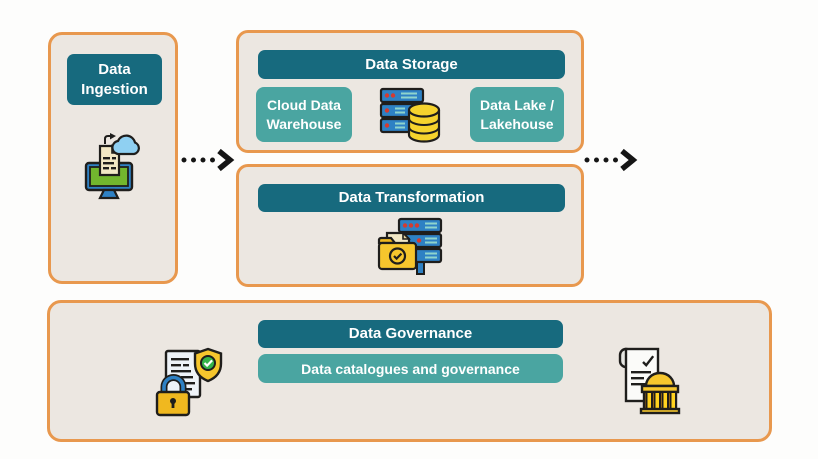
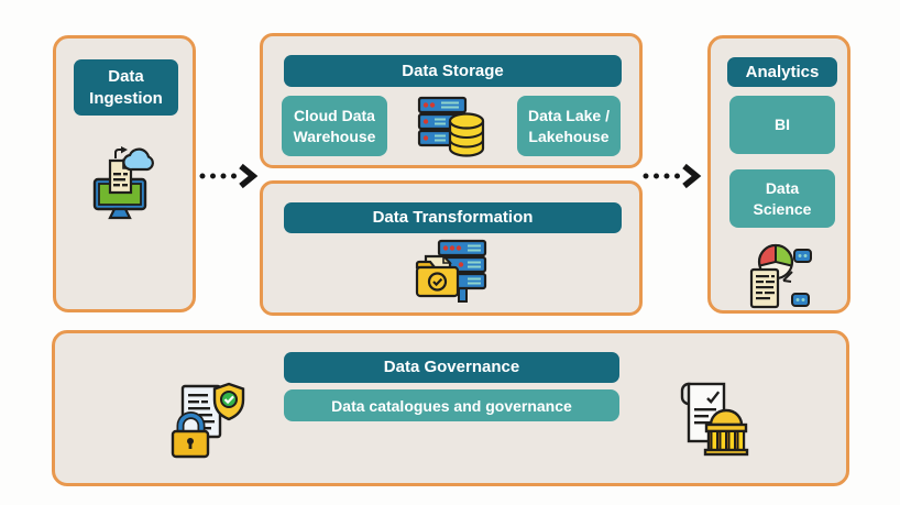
  Data Ingestion
  Data Storage
  Cloud Data Warehouse
  Data Lake / Lakehouse
  Data Transformation
+ Analytics
+ BI
+ Data Science
  Data Governance
  Data catalogues and governance
